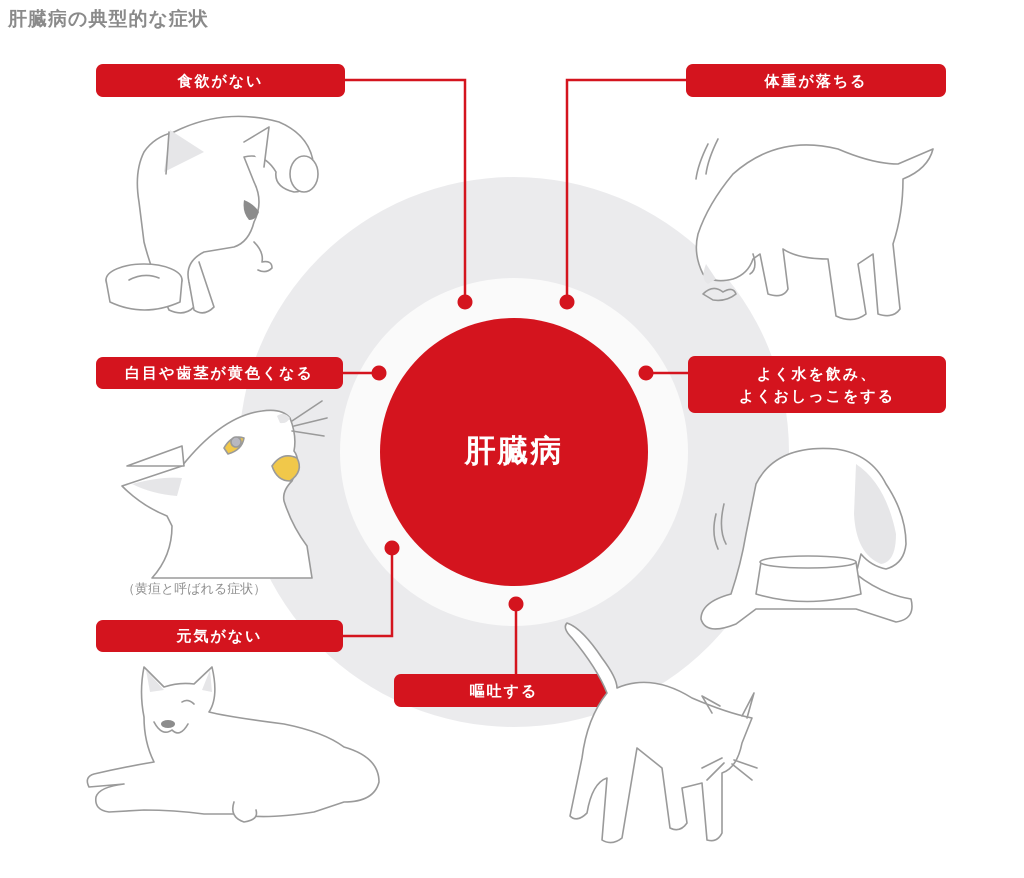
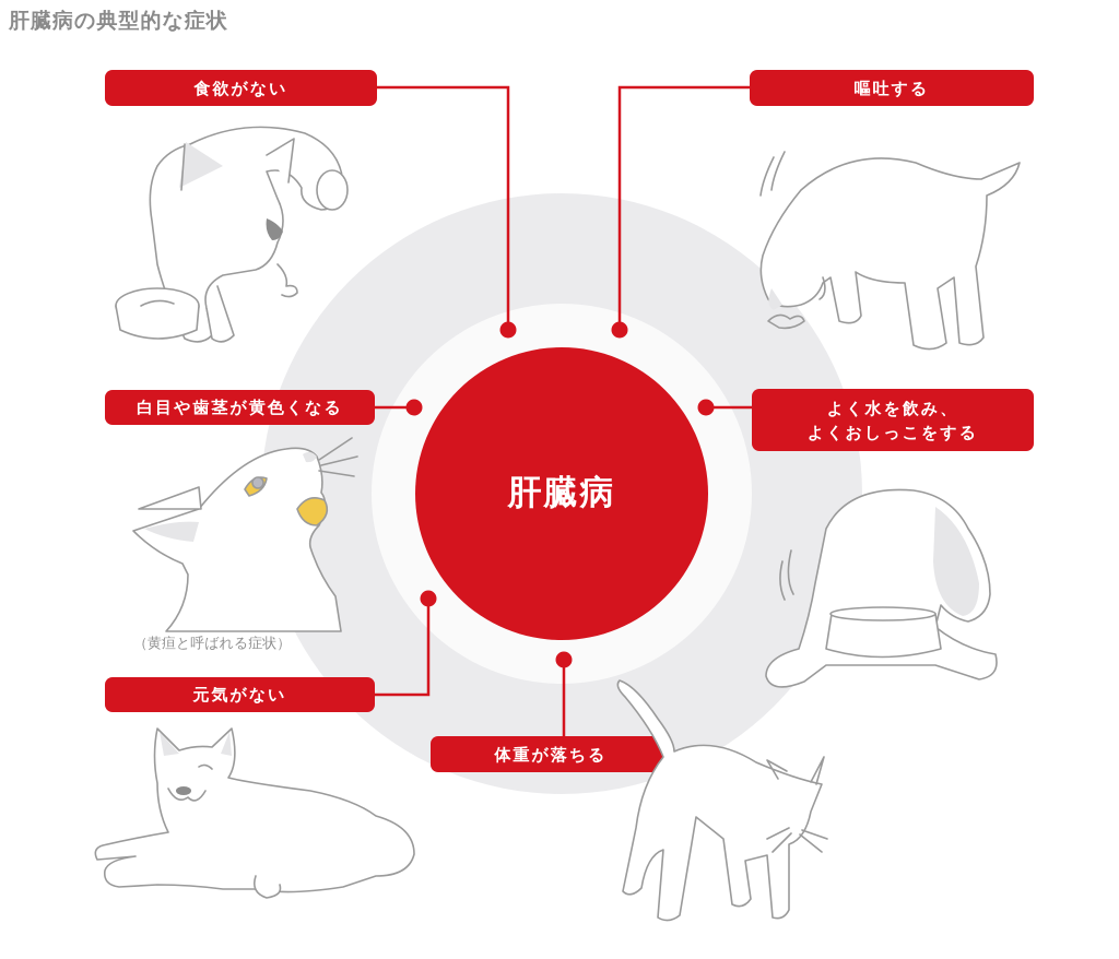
  肝臓病の典型的な症状
  肝臓病
  食欲がない
- 体重が落ちる
+ 嘔吐する
  白目や歯茎が黄色くなる
  よく水を飲み、
  よくおしっこをする
  元気がない
- 嘔吐する
+ 体重が落ちる
  （黄疸と呼ばれる症状）
